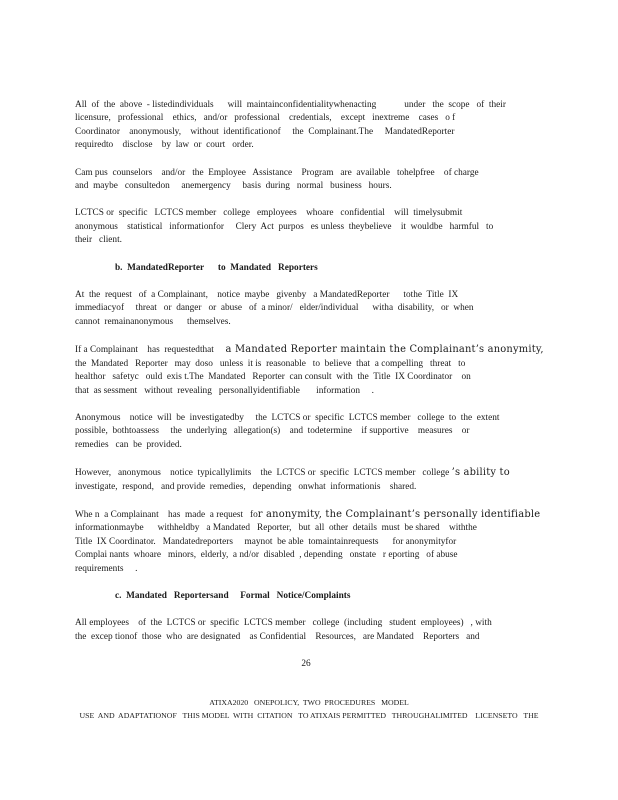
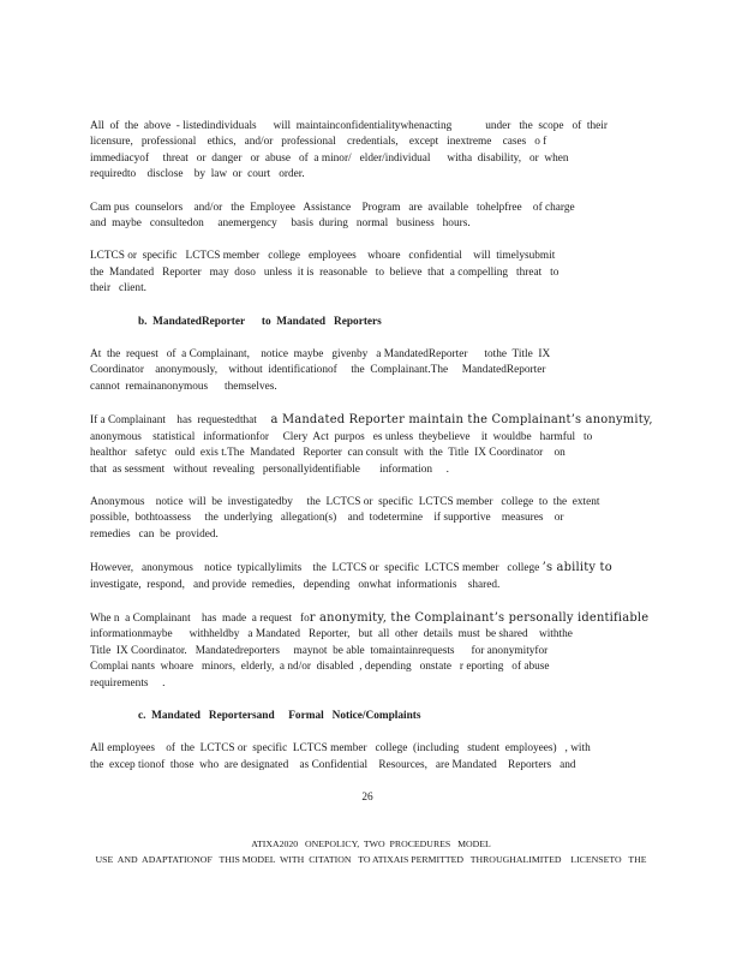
  All of the above - listedindividuals will maintainconfidentialitywhenacting under the scope of their
  licensure, professional ethics, and/or professional credentials, except inextreme cases o f
- Coordinator anonymously, without identificationof the Complainant.The MandatedReporter
+ immediacyof threat or danger or abuse of a minor/ elder/individual witha disability, or when
  requiredto disclose by law or court order.
  Cam pus counselors and/or the Employee Assistance Program are available tohelpfree of charge
  and maybe consultedon anemergency basis during normal business hours.
  LCTCS or specific LCTCS member college employees whoare confidential will timelysubmit
- anonymous statistical informationfor Clery Act purpos es unless theybelieve it wouldbe harmful to
+ the Mandated Reporter may doso unless it is reasonable to believe that a compelling threat to
  their client.
  b. MandatedReporter to Mandated Reporters
  At the request of a Complainant, notice maybe givenby a MandatedReporter tothe Title IX
- immediacyof threat or danger or abuse of a minor/ elder/individual witha disability, or when
+ Coordinator anonymously, without identificationof the Complainant.The MandatedReporter
  cannot remainanonymous themselves.
  If a Complainant has requestedthat a Mandated Reporter maintain the Complainant’s anonymity,
- the Mandated Reporter may doso unless it is reasonable to believe that a compelling threat to
+ anonymous statistical informationfor Clery Act purpos es unless theybelieve it wouldbe harmful to
  healthor safetyc ould exis t.The Mandated Reporter can consult with the Title IX Coordinator on
  that as sessment without revealing personallyidentifiable information .
  Anonymous notice will be investigatedby the LCTCS or specific LCTCS member college to the extent
  possible, bothtoassess the underlying allegation(s) and todetermine if supportive measures or
  remedies can be provided.
  However, anonymous notice typicallylimits the LCTCS or specific LCTCS member college ’s ability to
  investigate, respond, and provide remedies, depending onwhat informationis shared.
  Whe n a Complainant has made a request for anonymity, the Complainant’s personally identifiable
  informationmaybe withheldby a Mandated Reporter, but all other details must be shared withthe
  Title IX Coordinator. Mandatedreporters maynot be able tomaintainrequests for anonymityfor
  Complai nants whoare minors, elderly, a nd/or disabled , depending onstate r eporting of abuse
  requirements .
  c. Mandated Reportersand Formal Notice/Complaints
  All employees of the LCTCS or specific LCTCS member college (including student employees) , with
  the excep tionof those who are designated as Confidential Resources, are Mandated Reporters and
  26
  ATIXA2020 ONEPOLICY, TWO PROCEDURES MODEL
  USE AND ADAPTATIONOF THIS MODEL WITH CITATION TO ATIXAIS PERMITTED THROUGHALIMITED LICENSETO THE
